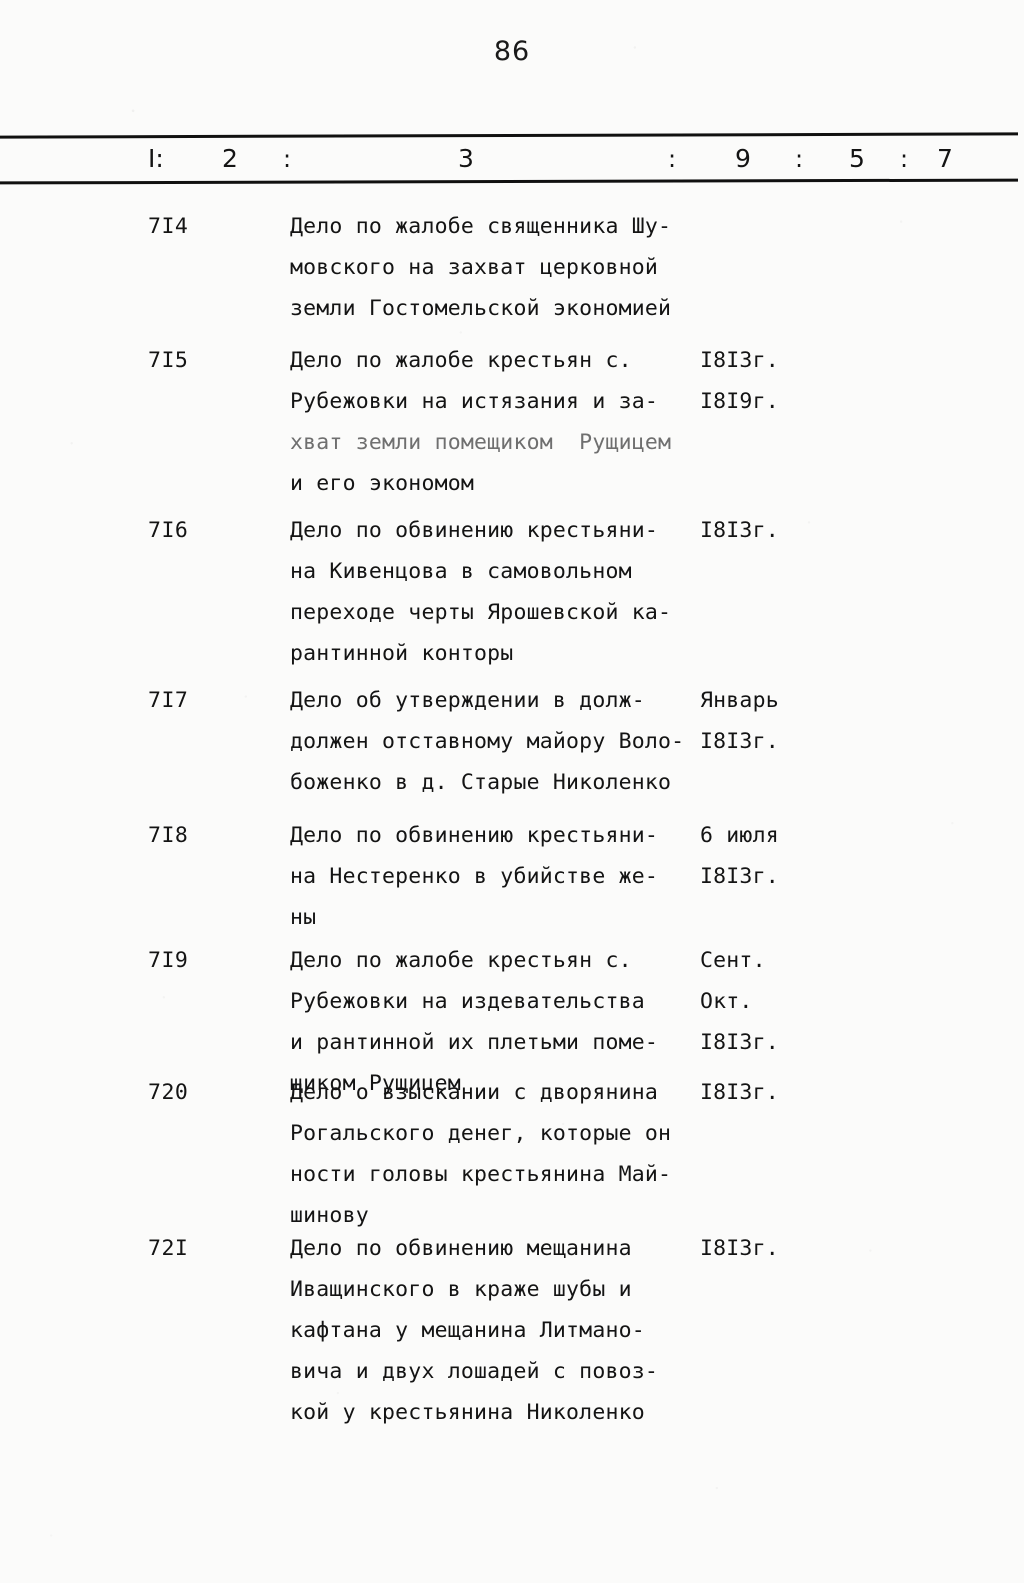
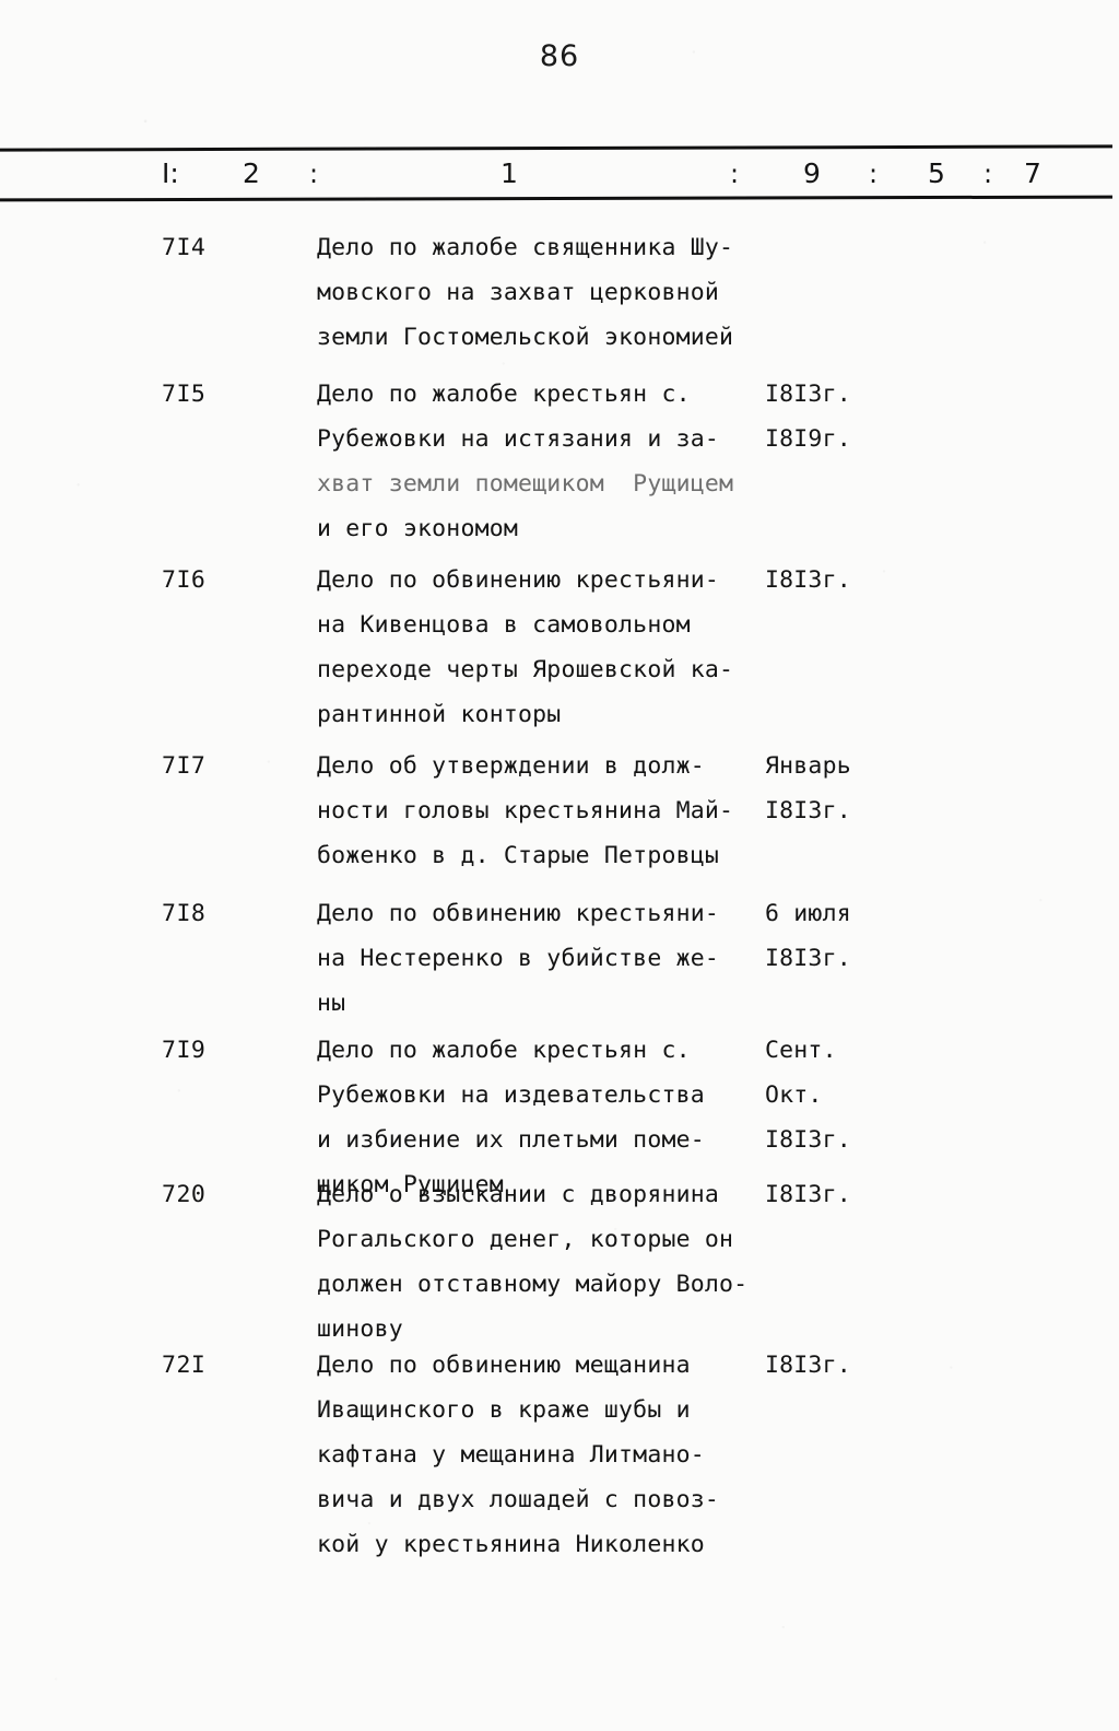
  86
  I:
  2
  :
- 3
+ 1
  :
  9
  :
  5
  :
  7
  7I4
  Дело по жалобе священника Шу-
  мовского на захват церковной
  земли Гостомельской экономией
  7I5
  Дело по жалобе крестьян с.
  Рубежовки на истязания и за-
  хват земли помещиком Рущицем
  и его экономом
  I8I3г.
  I8I9г.
  7I6
  Дело по обвинению крестьяни-
  на Кивенцова в самовольном
  переходе черты Ярошевской ка-
  рантинной конторы
  I8I3г.
  7I7
  Дело об утверждении в долж-
- должен отставному майору Воло-
+ ности головы крестьянина Май-
- боженко в д. Старые Николенко
+ боженко в д. Старые Петровцы
  Январь
  I8I3г.
  7I8
  Дело по обвинению крестьяни-
  на Нестеренко в убийстве же-
  ны
  6 июля
  I8I3г.
  7I9
  Дело по жалобе крестьян с.
  Рубежовки на издевательства
- и рантинной их плетьми поме-
+ и избиение их плетьми поме-
  щиком Рущицем
  Сент.
  Окт.
  I8I3г.
  720
  Дело о взыскании с дворянина
  Рогальского денег, которые он
- ности головы крестьянина Май-
+ должен отставному майору Воло-
  шинову
  I8I3г.
  72I
  Дело по обвинению мещанина
  Иващинского в краже шубы и
  кафтана у мещанина Литмано-
  вича и двух лошадей с повоз-
  кой у крестьянина Николенко
  I8I3г.
